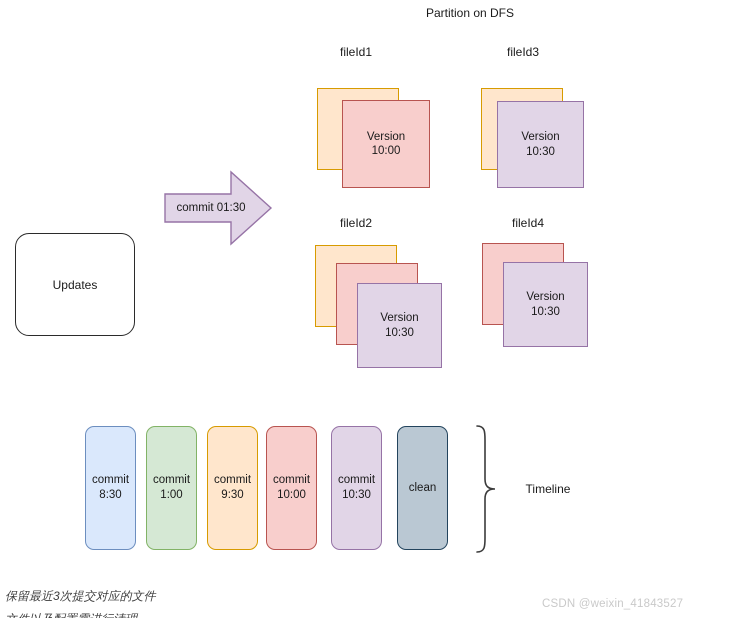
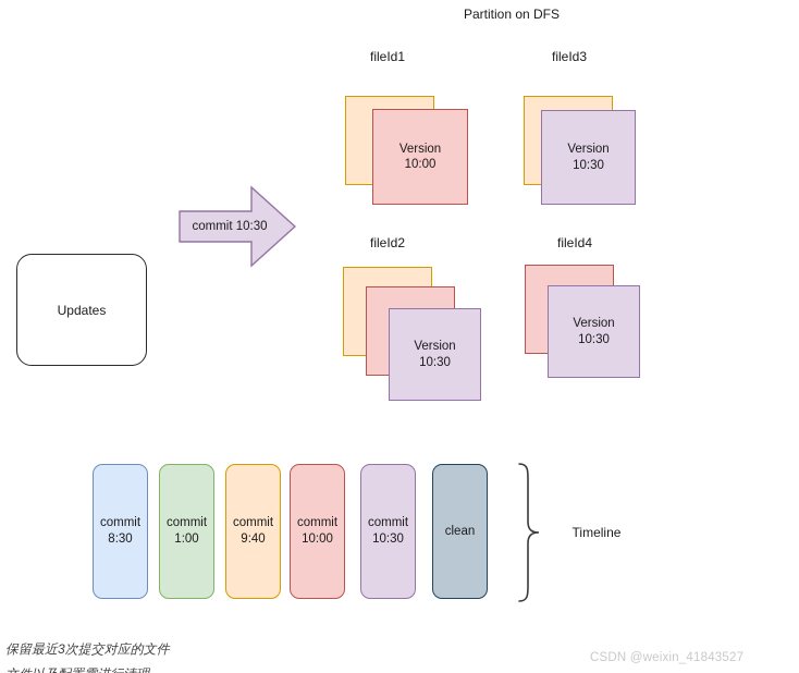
  Partition on DFS
  Updates
- commit 01:30
+ commit 10:30
  fileId1
  Version
  10:00
  fileId3
  Version
  10:30
  fileId2
  Version
  10:30
  fileId4
  Version
  10:30
  commit
  8:30
  commit
  1:00
  commit
- 9:30
+ 9:40
  commit
  10:00
  commit
  10:30
  clean
  Timeline
  保留最近3次提交对应的文件
  CSDN @weixin_41843527
